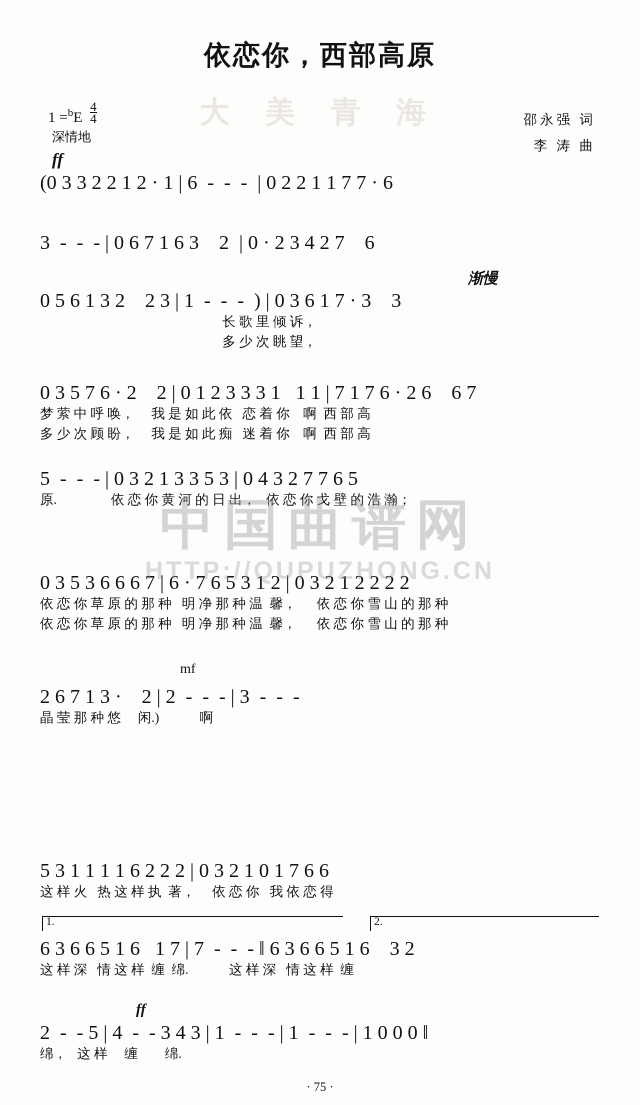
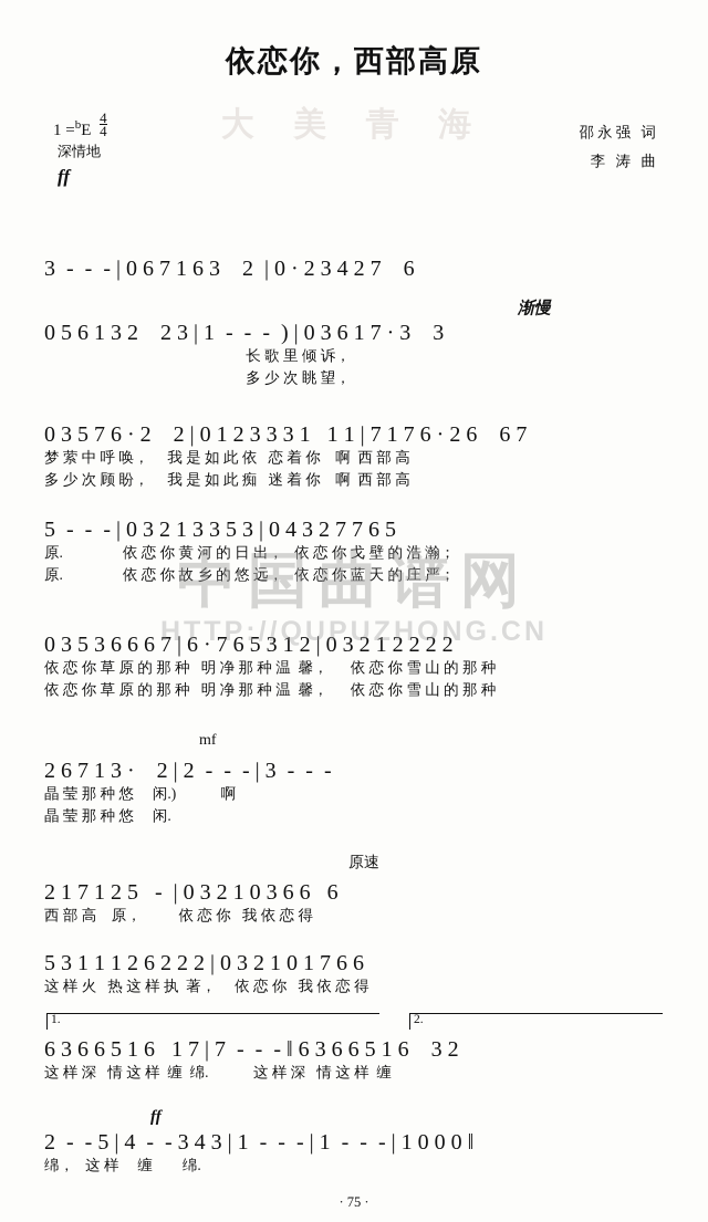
  大 美 青 海
  依恋你，西部高原
  1 =bE
  4
  4
  深情地
  ff
  邵永强 词
  李 涛 曲
- (0 3 3 2 2 1 2 · 1 | 6 - - - | 0 2 2 1 1 7 7 · 6
  3 - - - | 0 6 7 1 6 3 2 | 0 · 2 3 4 2 7 6
  渐慢
  0 5 6 1 3 2 2 3 | 1 - - - ) | 0 3 6 1 7 · 3 3
  长 歌 里 倾 诉，
  多 少 次 眺 望，
  0 3 5 7 6 · 2 2 | 0 1 2 3 3 3 1 1 1 | 7 1 7 6 · 2 6 6 7
  梦 萦 中 呼 唤， 我 是 如 此 依 恋 着 你 啊 西 部 高
  多 少 次 顾 盼， 我 是 如 此 痴 迷 着 你 啊 西 部 高
  5 - - - | 0 3 2 1 3 3 5 3 | 0 4 3 2 7 7 6 5
  原. 依 恋 你 黄 河 的 日 出， 依 恋 你 戈 壁 的 浩 瀚；
+ 原. 依 恋 你 故 乡 的 悠 远， 依 恋 你 蓝 天 的 庄 严；
  0 3 5 3 6 6 6 7 | 6 · 7 6 5 3 1 2 | 0 3 2 1 2 2 2 2
  依 恋 你 草 原 的 那 种 明 净 那 种 温 馨， 依 恋 你 雪 山 的 那 种
  依 恋 你 草 原 的 那 种 明 净 那 种 温 馨， 依 恋 你 雪 山 的 那 种
  mf
  2 6 7 1 3 · 2 | 2 - - - | 3 - - -
  晶 莹 那 种 悠 闲.) 啊
+ 晶 莹 那 种 悠 闲.
+ 原速
+ 2 1 7 1 2 5 - | 0 3 2 1 0 3 6 6 6
+ 西 部 高 原， 依 恋 你 我 依 恋 得
- 5 3 1 1 1 1 6 2 2 2 | 0 3 2 1 0 1 7 6 6
+ 5 3 1 1 1 2 6 2 2 2 | 0 3 2 1 0 1 7 6 6
  这 样 火 热 这 样 执 著， 依 恋 你 我 依 恋 得
  1.
  2.
  6 3 6 6 5 1 6 1 7 | 7 - - - ‖ 6 3 6 6 5 1 6 3 2
  这 样 深 情 这 样 缠 绵. 这 样 深 情 这 样 缠
  ff
  2 - - 5 | 4 - - 3 4 3 | 1 - - - | 1 - - - | 1 0 0 0 ‖
  绵， 这 样 缠 绵.
  中国曲谱网
  HTTP://QUPUZHONG.CN
  · 75 ·
